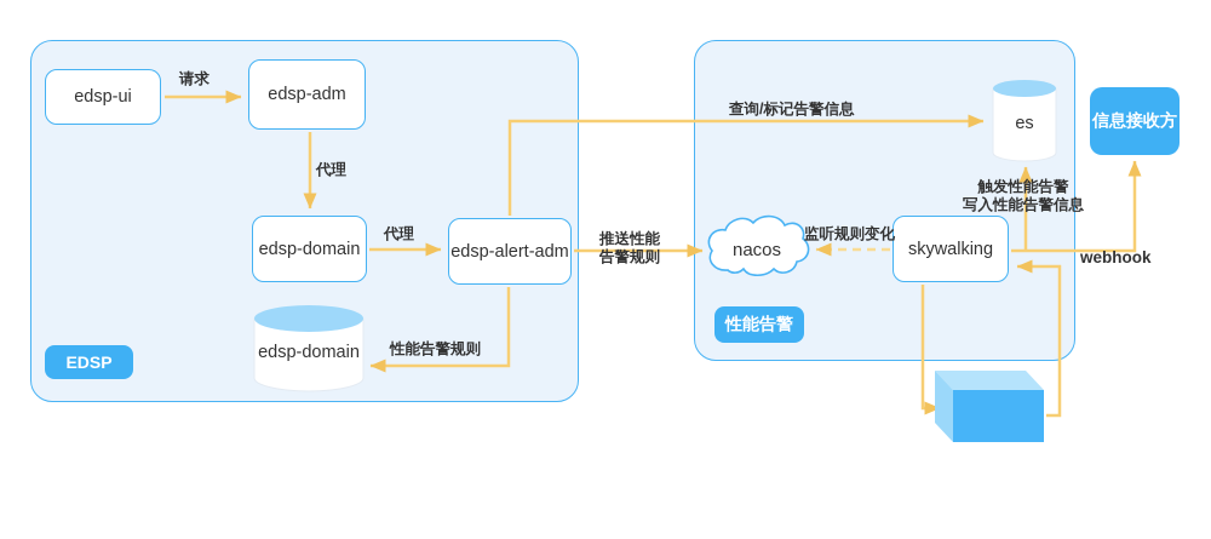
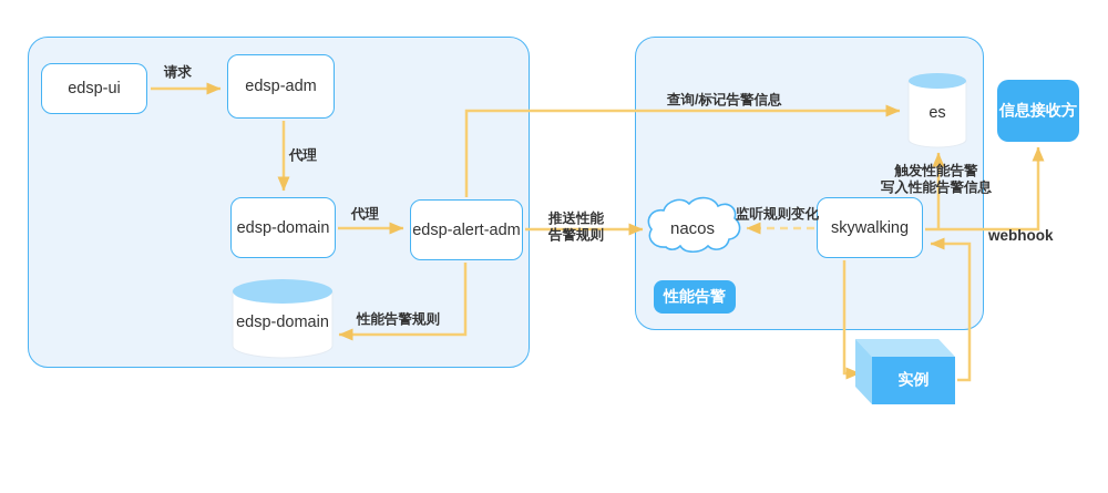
  edsp-ui
  edsp-adm
  edsp-domain
  edsp-alert-adm
  skywalking
- EDSP
  性能告警
  信息接收方
  edsp-domain
  es
  nacos
+ 实例
  请求
  代理
  代理
  性能告警规则
  推送性能
  告警规则
  查询/标记告警信息
  监听规则变化
  触发性能告警
  写入性能告警信息
  webhook
